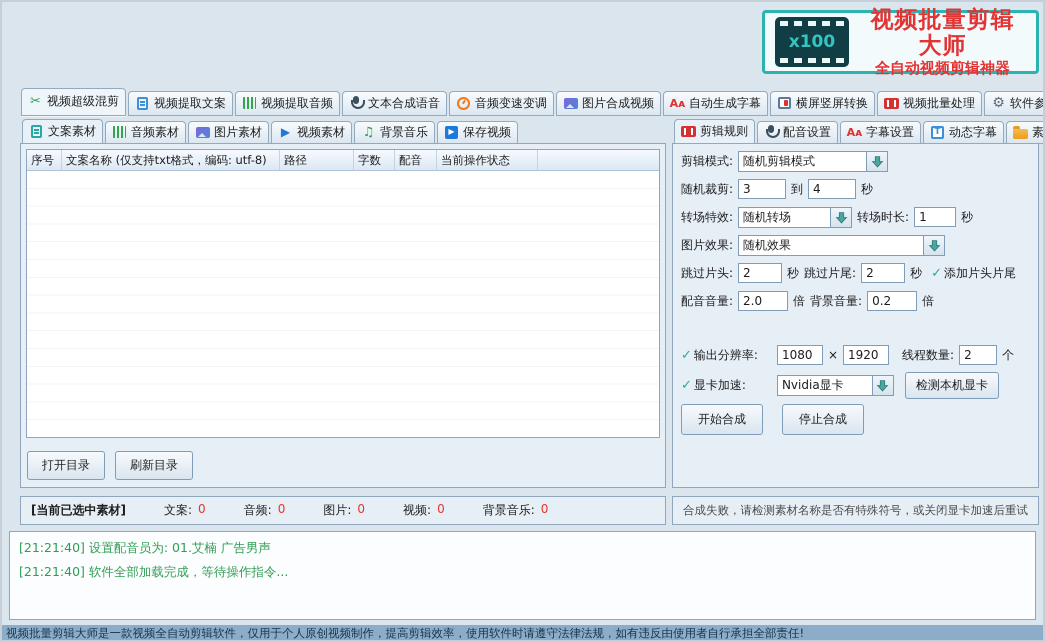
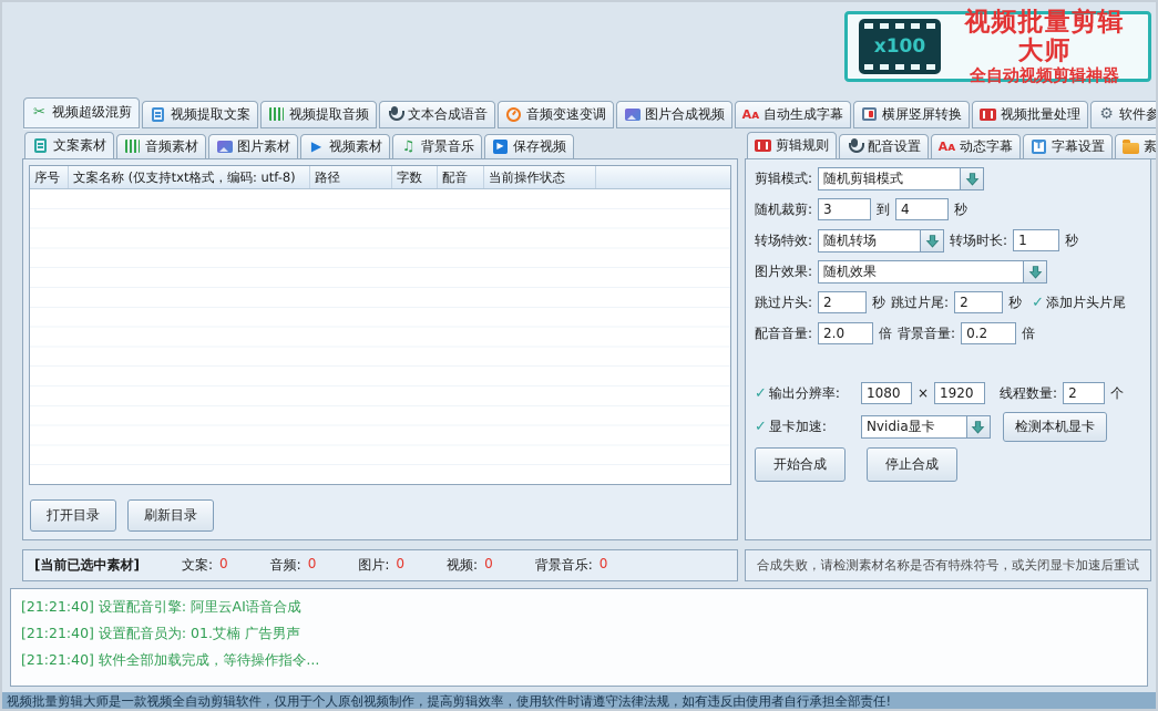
  x100
  视频批量剪辑大师
  全自动视频剪辑神器
  ✂
  视频超级混剪
  视频提取文案
  视频提取音频
  文本合成语音
  音频变速变调
  图片合成视频
  Aᴀ
  自动生成字幕
  横屏竖屏转换
  视频批量处理
  ⚙
  文案素材
  音频素材
  图片素材
  ▶
  视频素材
  ♫
  背景音乐
  ▶
  保存视频
  序号
  文案名称 (仅支持txt格式，编码: utf-8)
  路径
  字数
  配音
  当前操作状态
  打开目录
  刷新目录
  剪辑规则
  配音设置
  Aᴀ
- 字幕设置
+ 动态字幕
  T
- 动态字幕
+ 字幕设置
  剪辑模式:
  随机剪辑模式
  随机裁剪:
  3
  到
  4
  秒
  转场特效:
  随机转场
  转场时长:
  1
  秒
  图片效果:
  随机效果
  跳过片头:
  2
  秒
  跳过片尾:
  2
  秒
  ✓
  添加片头片尾
  配音音量:
  2.0
  倍
  背景音量:
  0.2
  倍
  ✓
  输出分辨率:
  1080
  ×
  1920
  线程数量:
  2
  个
  ✓
  显卡加速:
  Nvidia显卡
  检测本机显卡
  开始合成
  停止合成
  [当前已选中素材]
  文案:
  0
  音频:
  0
  图片:
  0
  视频:
  0
  背景音乐:
  0
  合成失败，请检测素材名称是否有特殊符号，或关闭显卡加速后重试
+ [21:21:40] 设置配音引擎: 阿里云AI语音合成
  [21:21:40] 设置配音员为: 01.艾楠 广告男声
  [21:21:40] 软件全部加载完成，等待操作指令...
  视频批量剪辑大师是一款视频全自动剪辑软件，仅用于个人原创视频制作，提高剪辑效率，使用软件时请遵守法律法规，如有违反由使用者自行承担全部责任!
